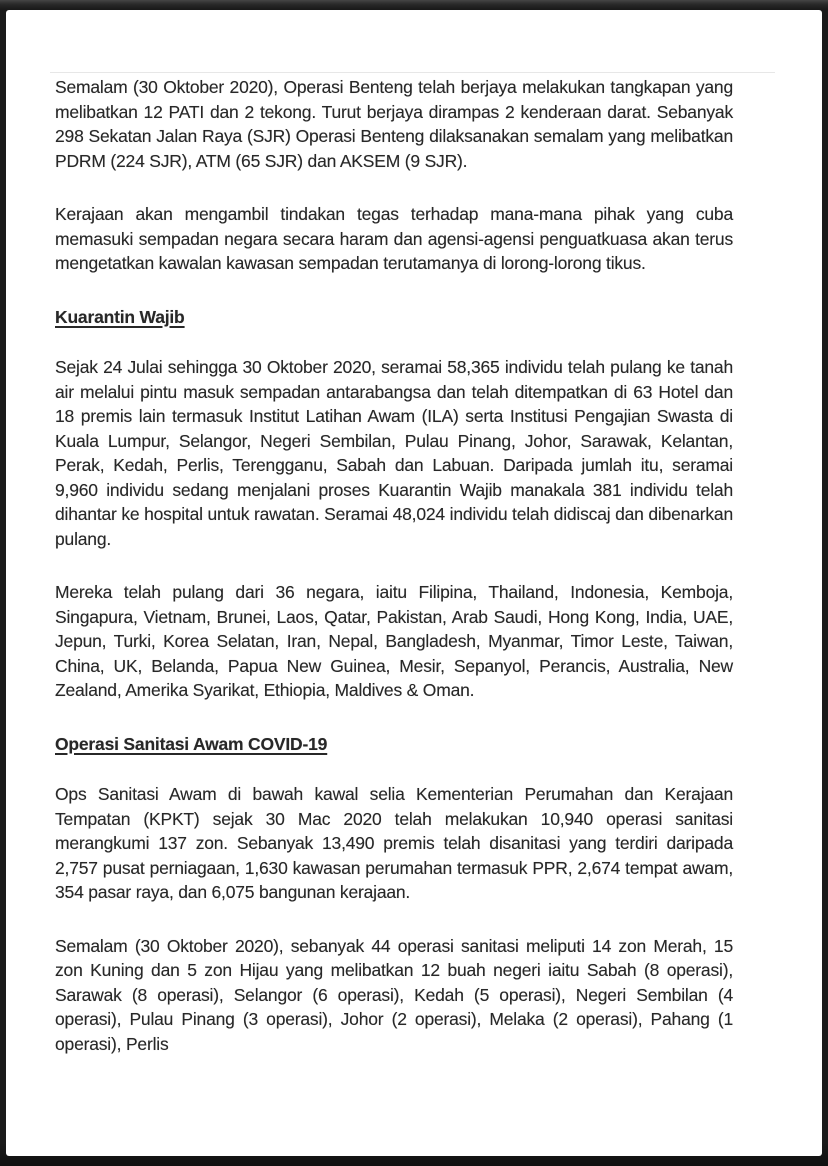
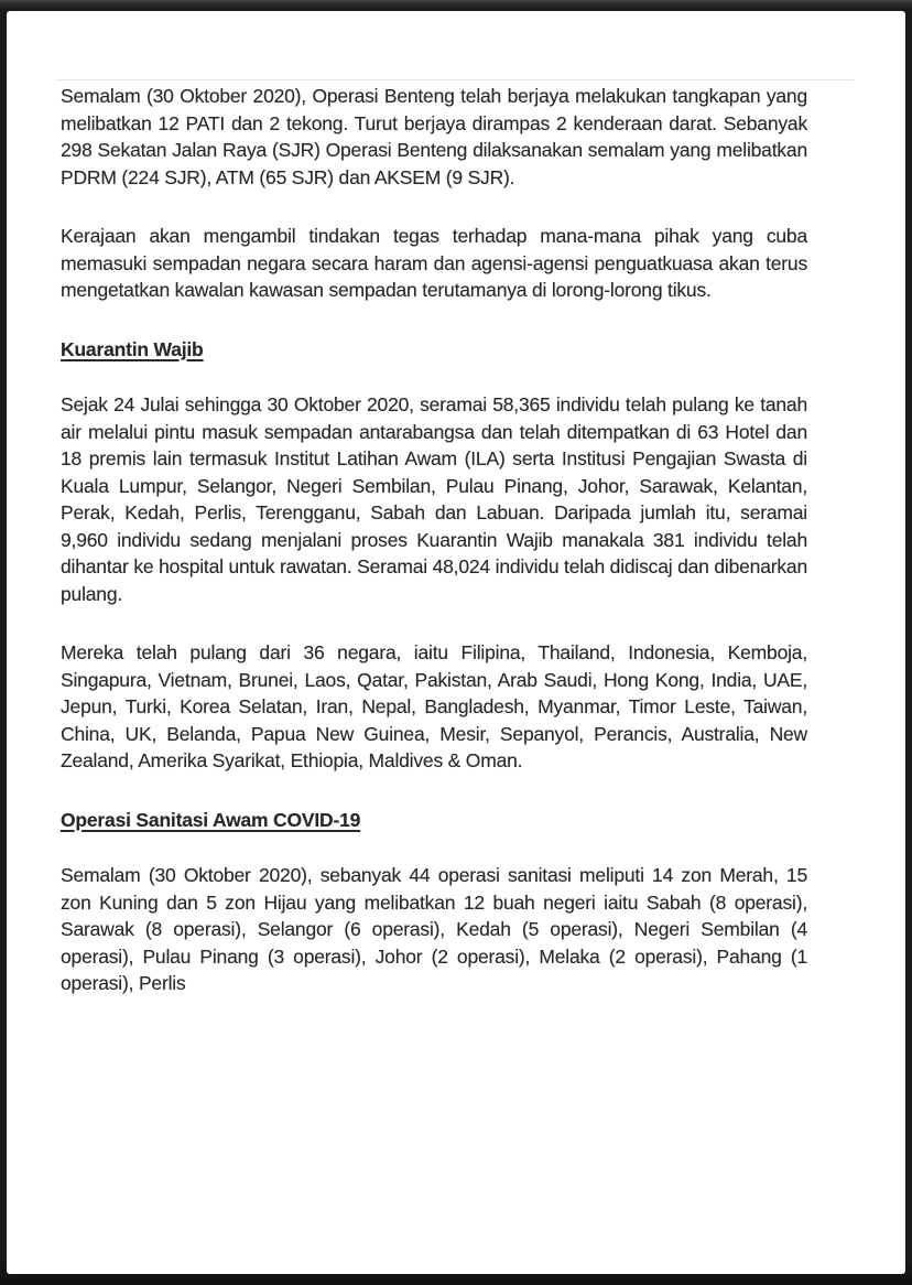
  Semalam (30 Oktober 2020), Operasi Benteng telah berjaya melakukan tangkapan yang melibatkan 12 PATI dan 2 tekong. Turut berjaya dirampas 2 kenderaan darat. Sebanyak 298 Sekatan Jalan Raya (SJR) Operasi Benteng dilaksanakan semalam yang melibatkan PDRM (224 SJR), ATM (65 SJR) dan AKSEM (9 SJR).
  Kerajaan akan mengambil tindakan tegas terhadap mana-mana pihak yang cuba memasuki sempadan negara secara haram dan agensi-agensi penguatkuasa akan terus mengetatkan kawalan kawasan sempadan terutamanya di lorong-lorong tikus.
  Kuarantin Wajib
  Sejak 24 Julai sehingga 30 Oktober 2020, seramai 58,365 individu telah pulang ke tanah air melalui pintu masuk sempadan antarabangsa dan telah ditempatkan di 63 Hotel dan 18 premis lain termasuk Institut Latihan Awam (ILA) serta Institusi Pengajian Swasta di Kuala Lumpur, Selangor, Negeri Sembilan, Pulau Pinang, Johor, Sarawak, Kelantan, Perak, Kedah, Perlis, Terengganu, Sabah dan Labuan. Daripada jumlah itu, seramai 9,960 individu sedang menjalani proses Kuarantin Wajib manakala 381 individu telah dihantar ke hospital untuk rawatan. Seramai 48,024 individu telah didiscaj dan dibenarkan pulang.
  Mereka telah pulang dari 36 negara, iaitu Filipina, Thailand, Indonesia, Kemboja, Singapura, Vietnam, Brunei, Laos, Qatar, Pakistan, Arab Saudi, Hong Kong, India, UAE, Jepun, Turki, Korea Selatan, Iran, Nepal, Bangladesh, Myanmar, Timor Leste, Taiwan, China, UK, Belanda, Papua New Guinea, Mesir, Sepanyol, Perancis, Australia, New Zealand, Amerika Syarikat, Ethiopia, Maldives & Oman.
  Operasi Sanitasi Awam COVID-19
- Ops Sanitasi Awam di bawah kawal selia Kementerian Perumahan dan Kerajaan Tempatan (KPKT) sejak 30 Mac 2020 telah melakukan 10,940 operasi sanitasi merangkumi 137 zon. Sebanyak 13,490 premis telah disanitasi yang terdiri daripada 2,757 pusat perniagaan, 1,630 kawasan perumahan termasuk PPR, 2,674 tempat awam, 354 pasar raya, dan 6,075 bangunan kerajaan.
  Semalam (30 Oktober 2020), sebanyak 44 operasi sanitasi meliputi 14 zon Merah, 15 zon Kuning dan 5 zon Hijau yang melibatkan 12 buah negeri iaitu Sabah (8 operasi), Sarawak (8 operasi), Selangor (6 operasi), Kedah (5 operasi), Negeri Sembilan (4 operasi), Pulau Pinang (3 operasi), Johor (2 operasi), Melaka (2 operasi), Pahang (1 operasi), Perlis
